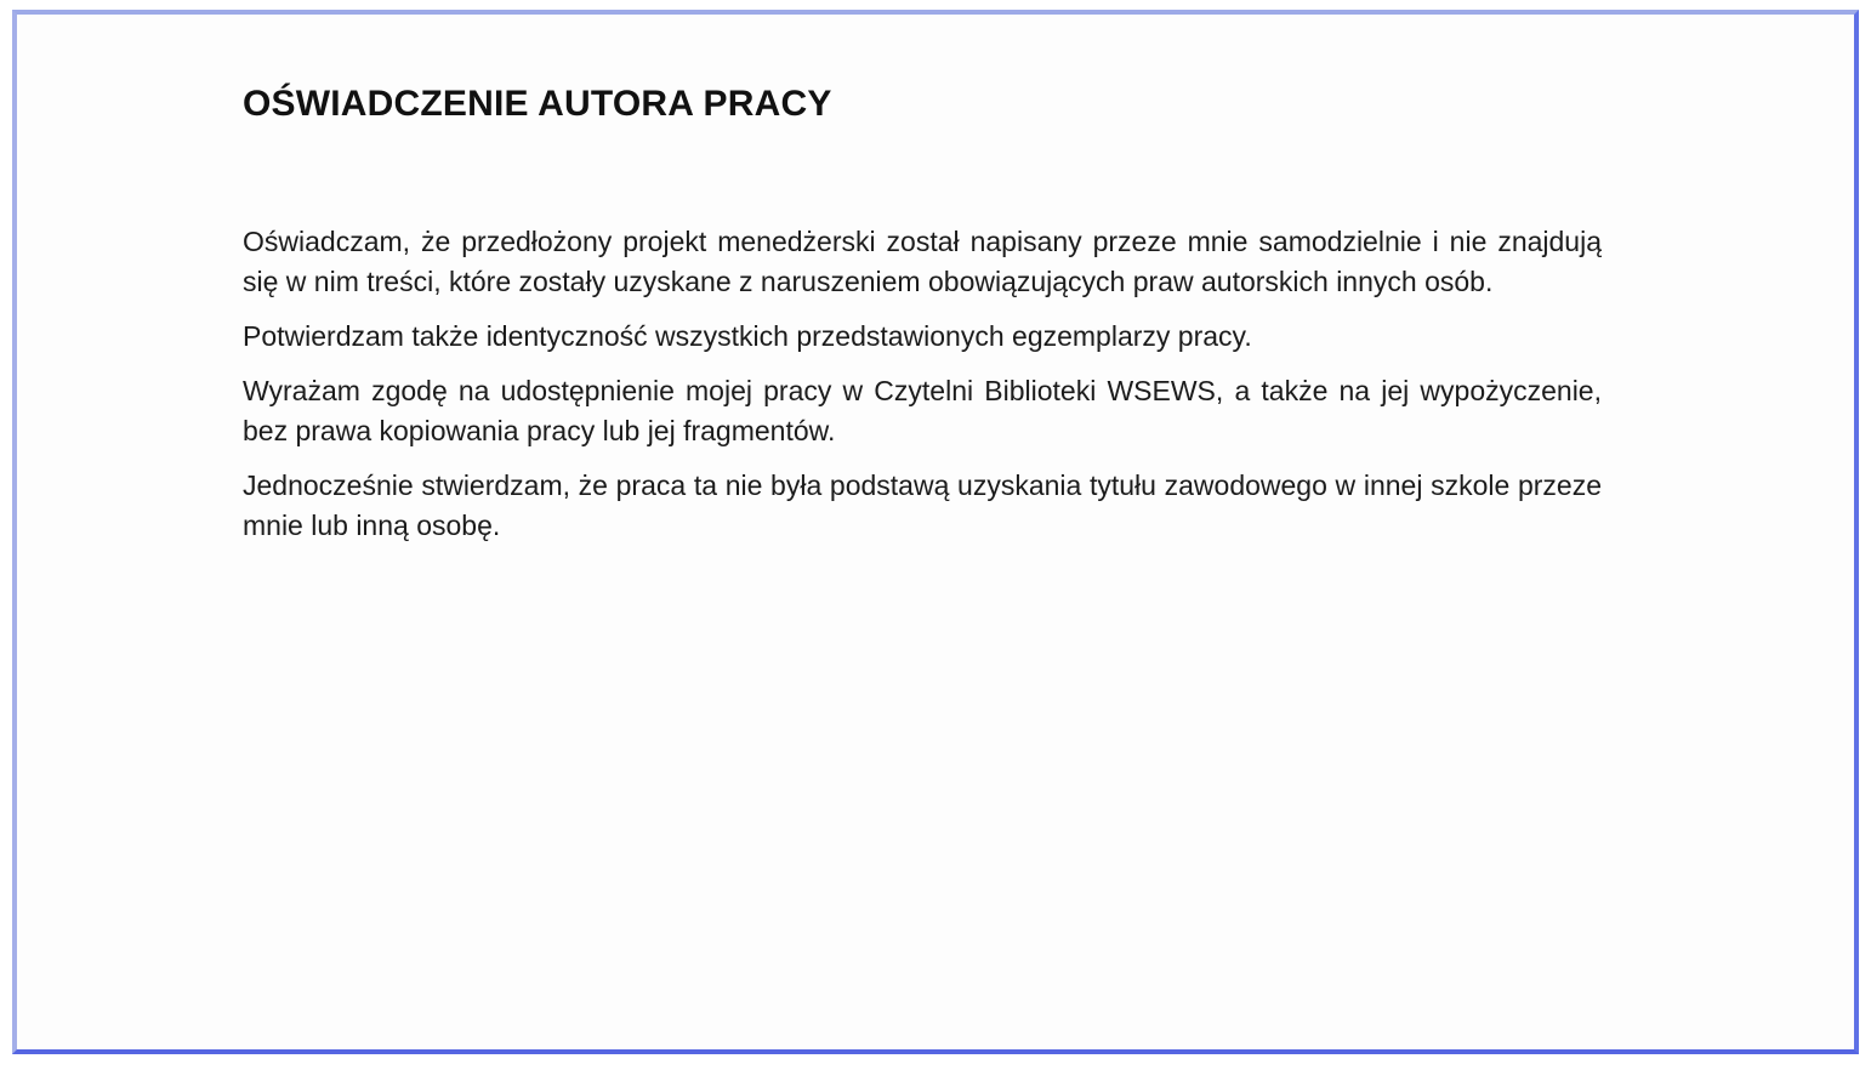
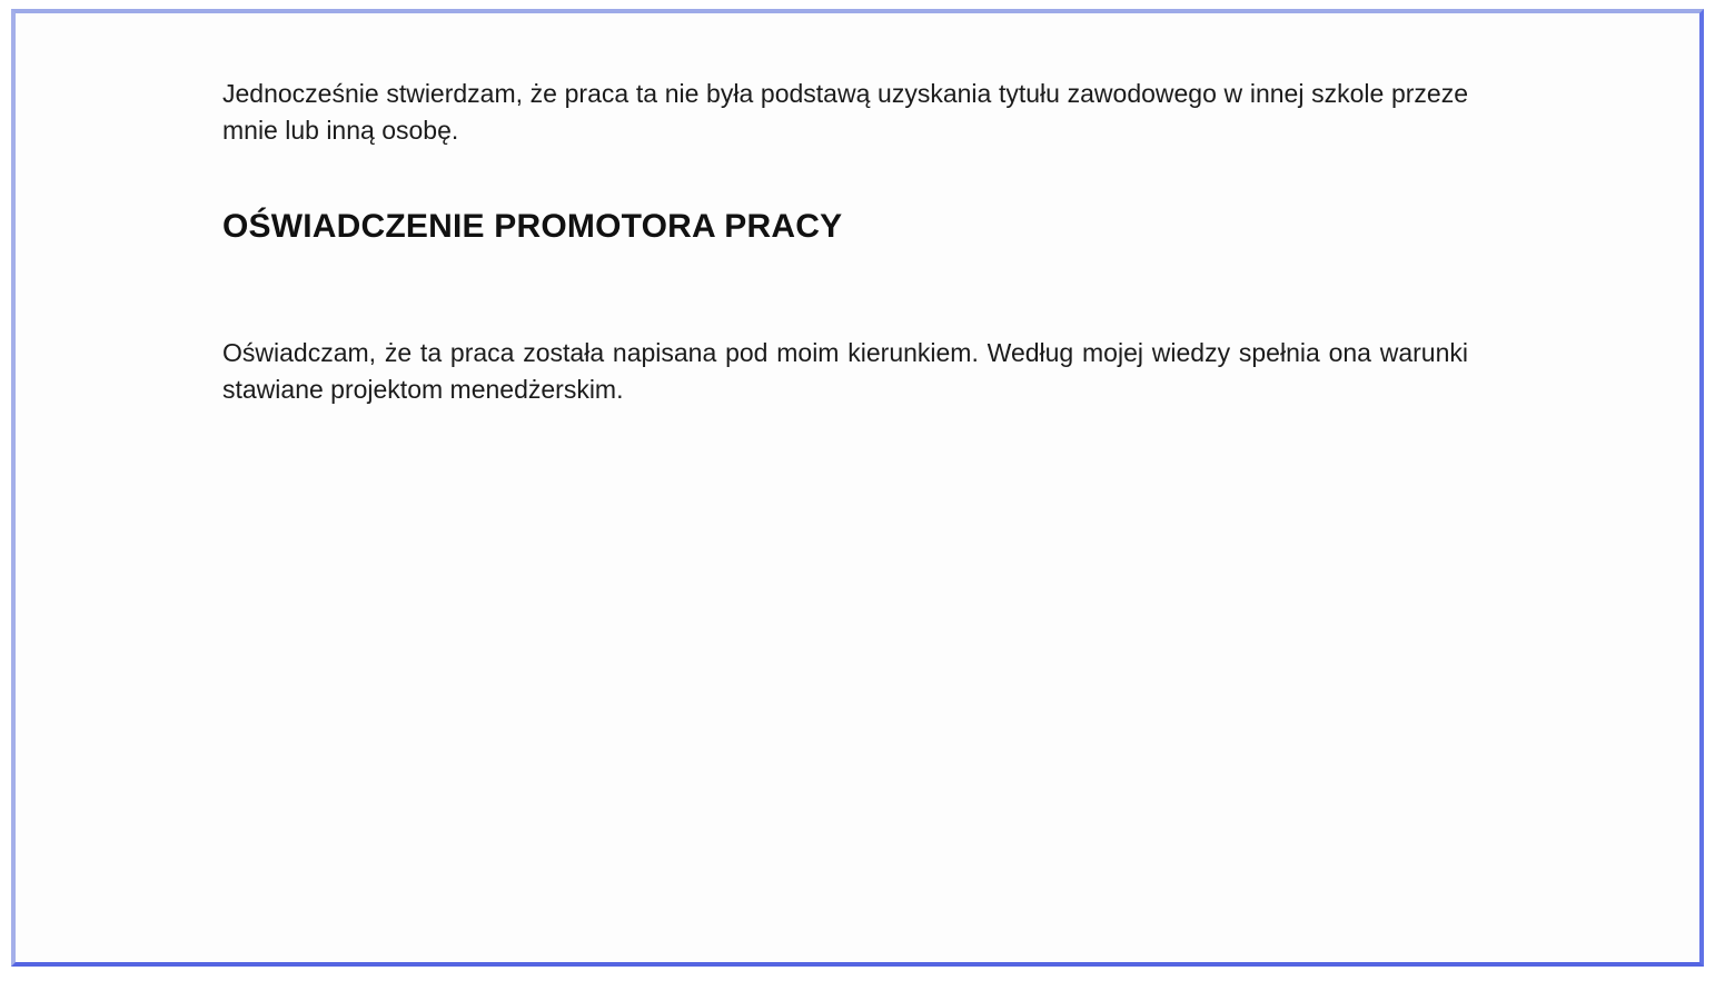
- OŚWIADCZENIE AUTORA PRACY
- Oświadczam, że przedłożony projekt menedżerski został napisany przeze mnie samodzielnie i nie znajdują się w nim treści, które zostały uzyskane z naruszeniem obowiązujących praw autorskich innych osób.
- Potwierdzam także identyczność wszystkich przedstawionych egzemplarzy pracy.
- Wyrażam zgodę na udostępnienie mojej pracy w Czytelni Biblioteki WSEWS, a także na jej wypożyczenie, bez prawa kopiowania pracy lub jej fragmentów.
  Jednocześnie stwierdzam, że praca ta nie była podstawą uzyskania tytułu zawodowego w innej szkole przeze mnie lub inną osobę.
+ OŚWIADCZENIE PROMOTORA PRACY
+ Oświadczam, że ta praca została napisana pod moim kierunkiem. Według mojej wiedzy spełnia ona warunki stawiane projektom menedżerskim.
